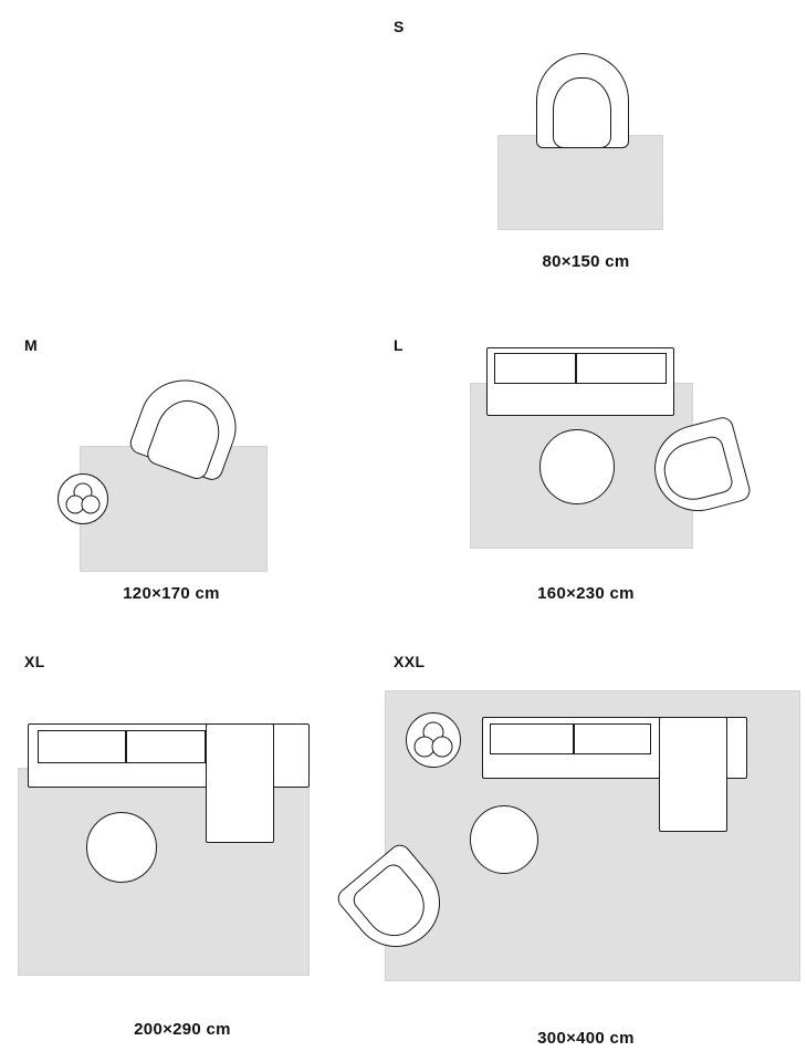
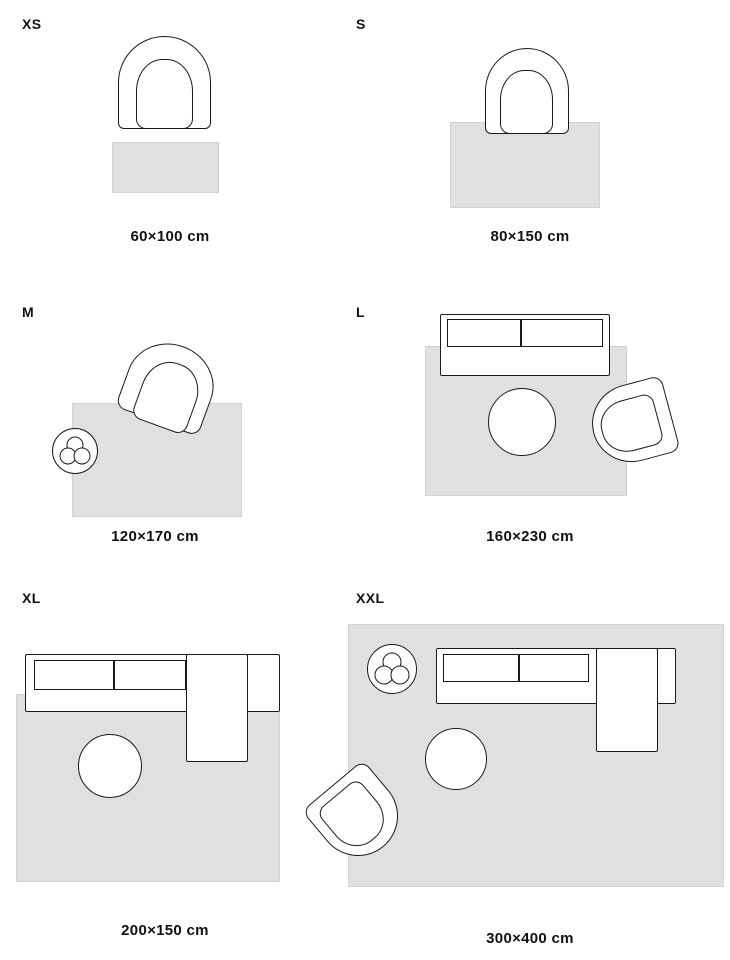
+ XS
+ 60×100 cm
  S
  80×150 cm
  M
  120×170 cm
  L
  160×230 cm
  XL
- 200×290 cm
+ 200×150 cm
  XXL
  300×400 cm
